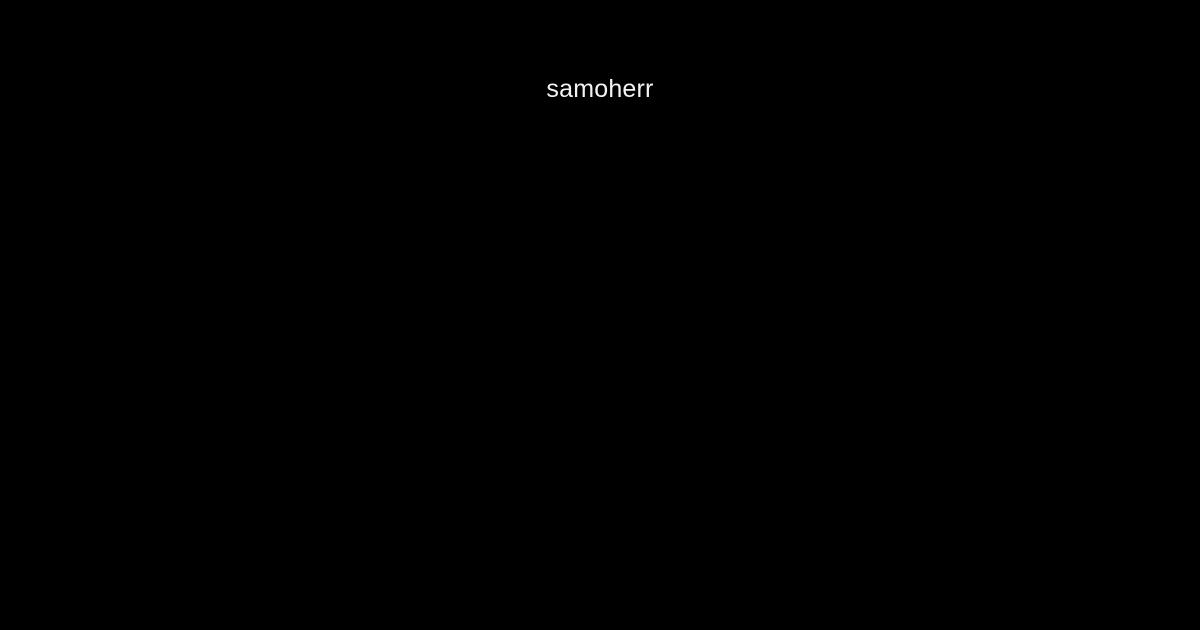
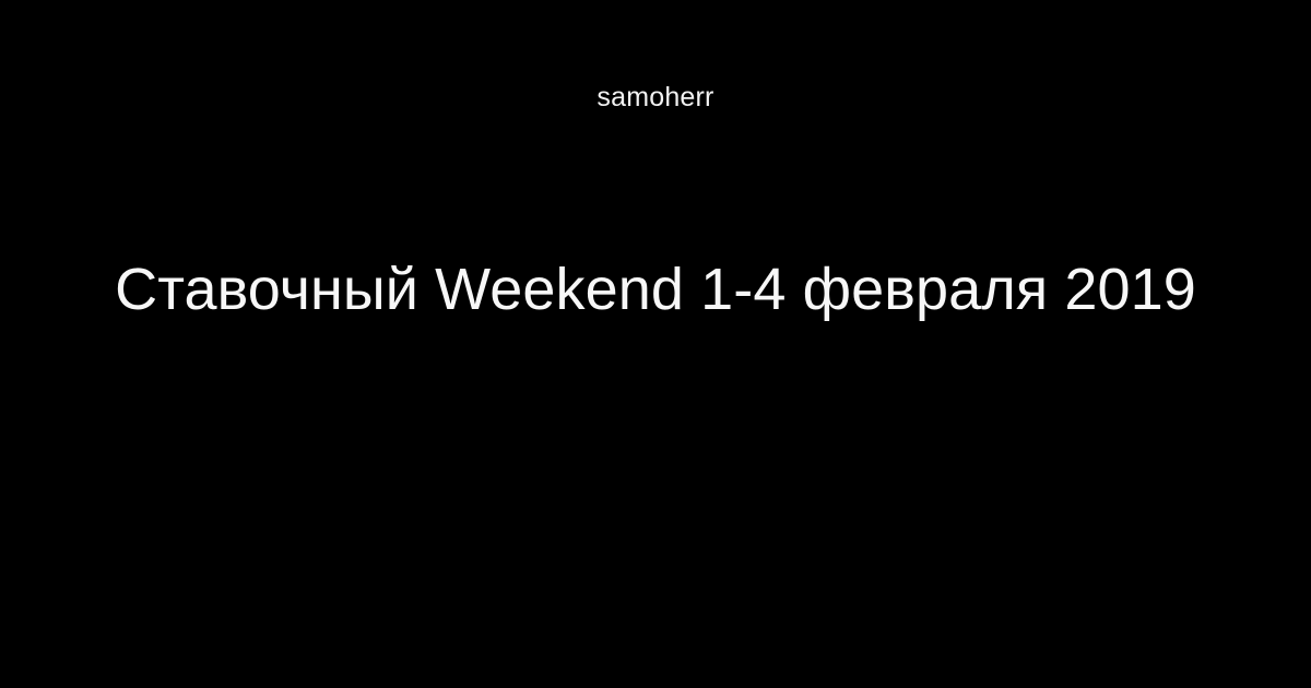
  samoherr
+ Ставочный Weekend 1-4 февраля 2019
